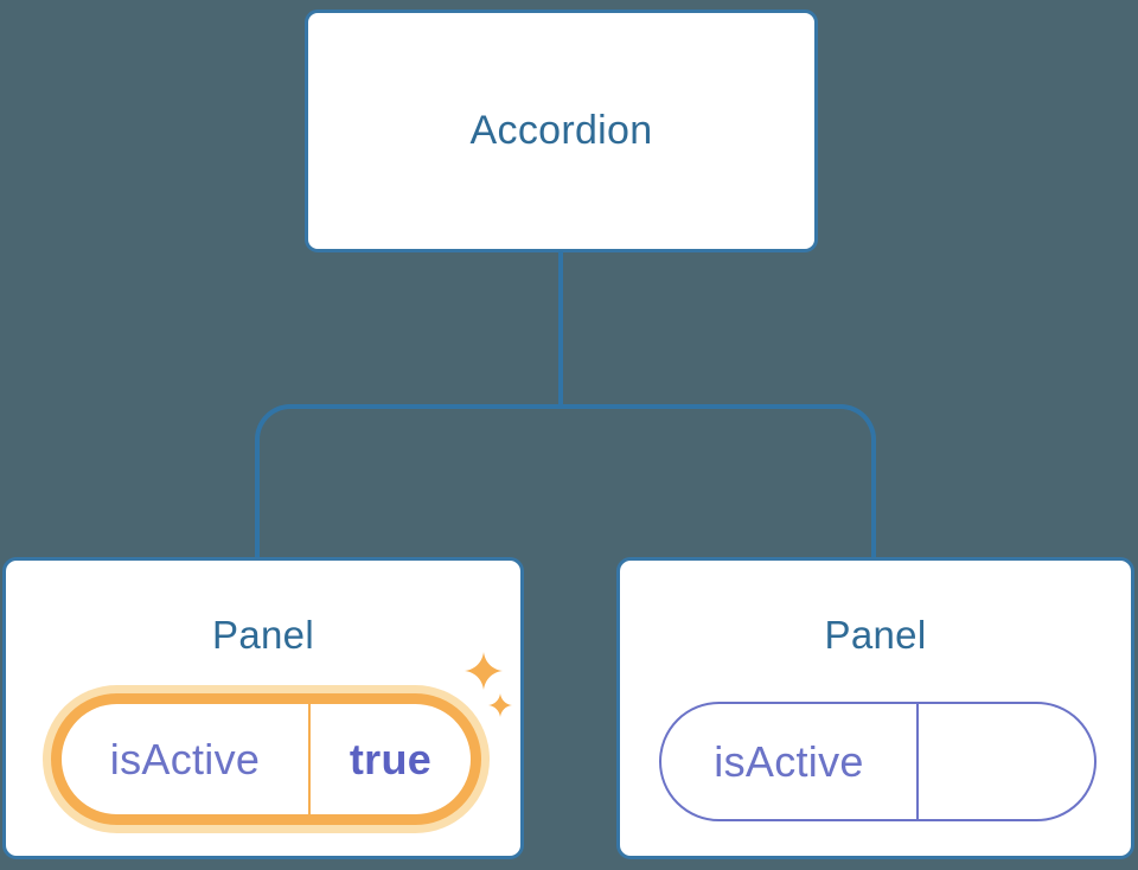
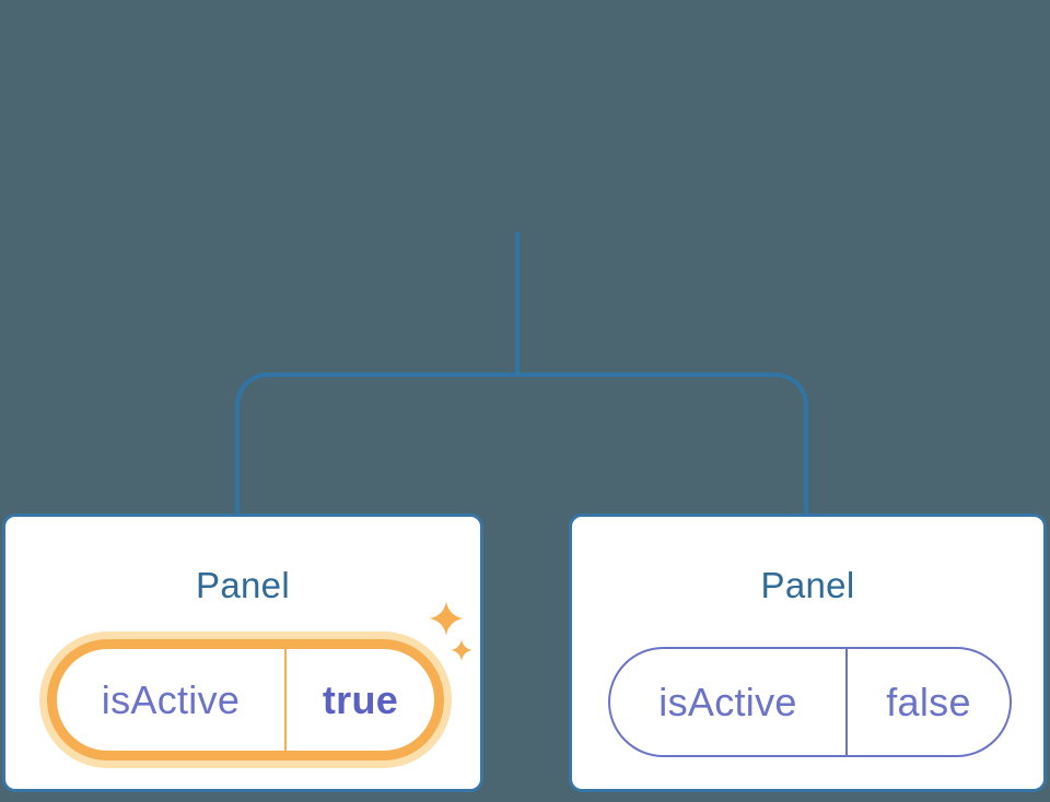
- Accordion
  Panel
  isActive
  true
  Panel
  isActive
+ false
